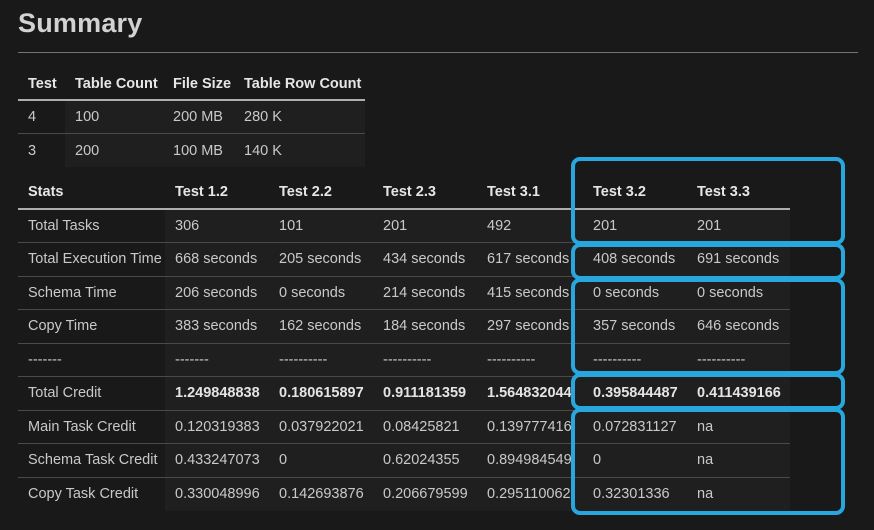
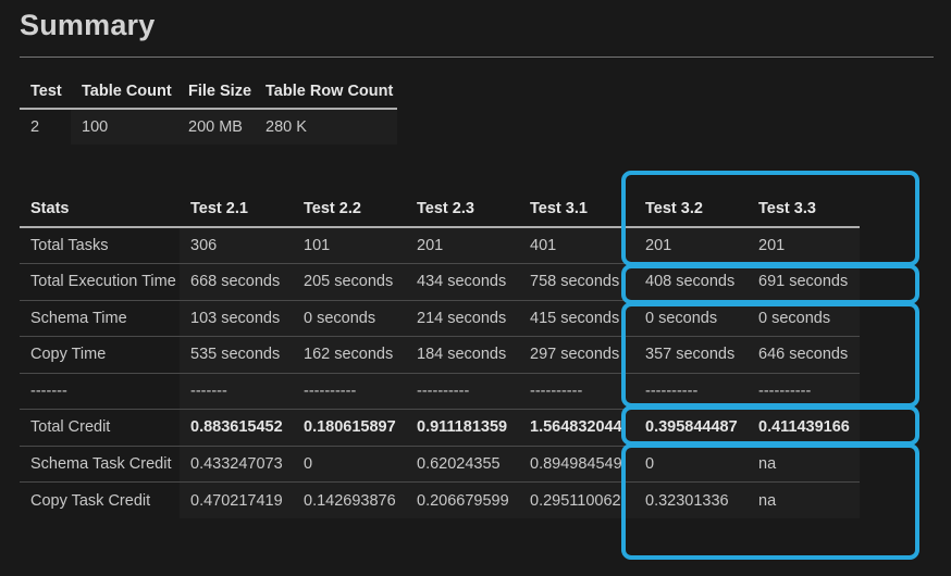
  Summary
  Test	Table Count	File Size	Table Row Count
- 4	100	200 MB	280 K
+ 2	100	200 MB	280 K
- 3	200	100 MB	140 K
- Stats	Test 1.2	Test 2.2	Test 2.3	Test 3.1	Test 3.2	Test 3.3
+ Stats	Test 2.1	Test 2.2	Test 2.3	Test 3.1	Test 3.2	Test 3.3
- Total Tasks	306	101	201	492	201	201
+ Total Tasks	306	101	201	401	201	201
- Total Execution Time	668 seconds	205 seconds	434 seconds	617 seconds	408 seconds	691 seconds
+ Total Execution Time	668 seconds	205 seconds	434 seconds	758 seconds	408 seconds	691 seconds
- Schema Time	206 seconds	0 seconds	214 seconds	415 seconds	0 seconds	0 seconds
+ Schema Time	103 seconds	0 seconds	214 seconds	415 seconds	0 seconds	0 seconds
- Copy Time	383 seconds	162 seconds	184 seconds	297 seconds	357 seconds	646 seconds
+ Copy Time	535 seconds	162 seconds	184 seconds	297 seconds	357 seconds	646 seconds
  -------	-------	----------	----------	----------	----------	----------
- Total Credit	1.249848838	0.180615897	0.911181359	1.564832044	0.395844487	0.411439166
+ Total Credit	0.883615452	0.180615897	0.911181359	1.564832044	0.395844487	0.411439166
- Main Task Credit	0.120319383	0.037922021	0.08425821	0.139777416	0.072831127	na
  Schema Task Credit	0.433247073	0	0.62024355	0.894984549	0	na
- Copy Task Credit	0.330048996	0.142693876	0.206679599	0.295110062	0.32301336	na
+ Copy Task Credit	0.470217419	0.142693876	0.206679599	0.295110062	0.32301336	na
